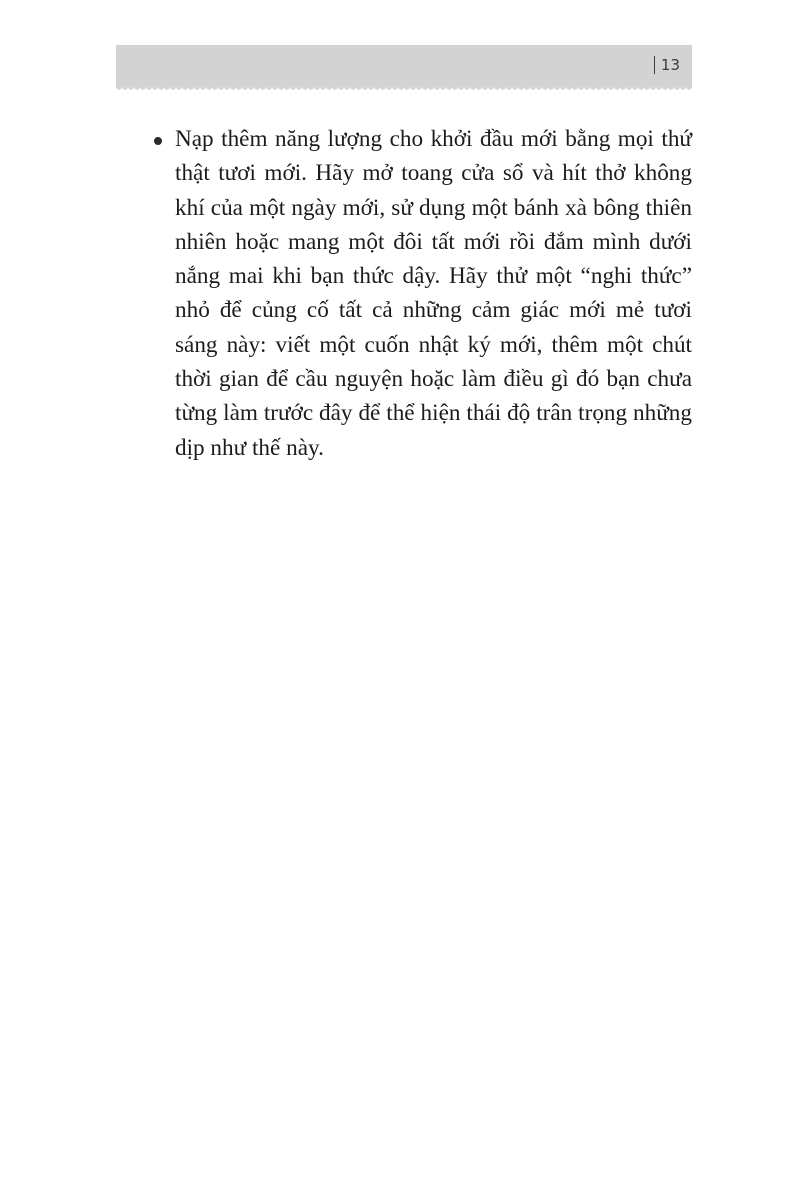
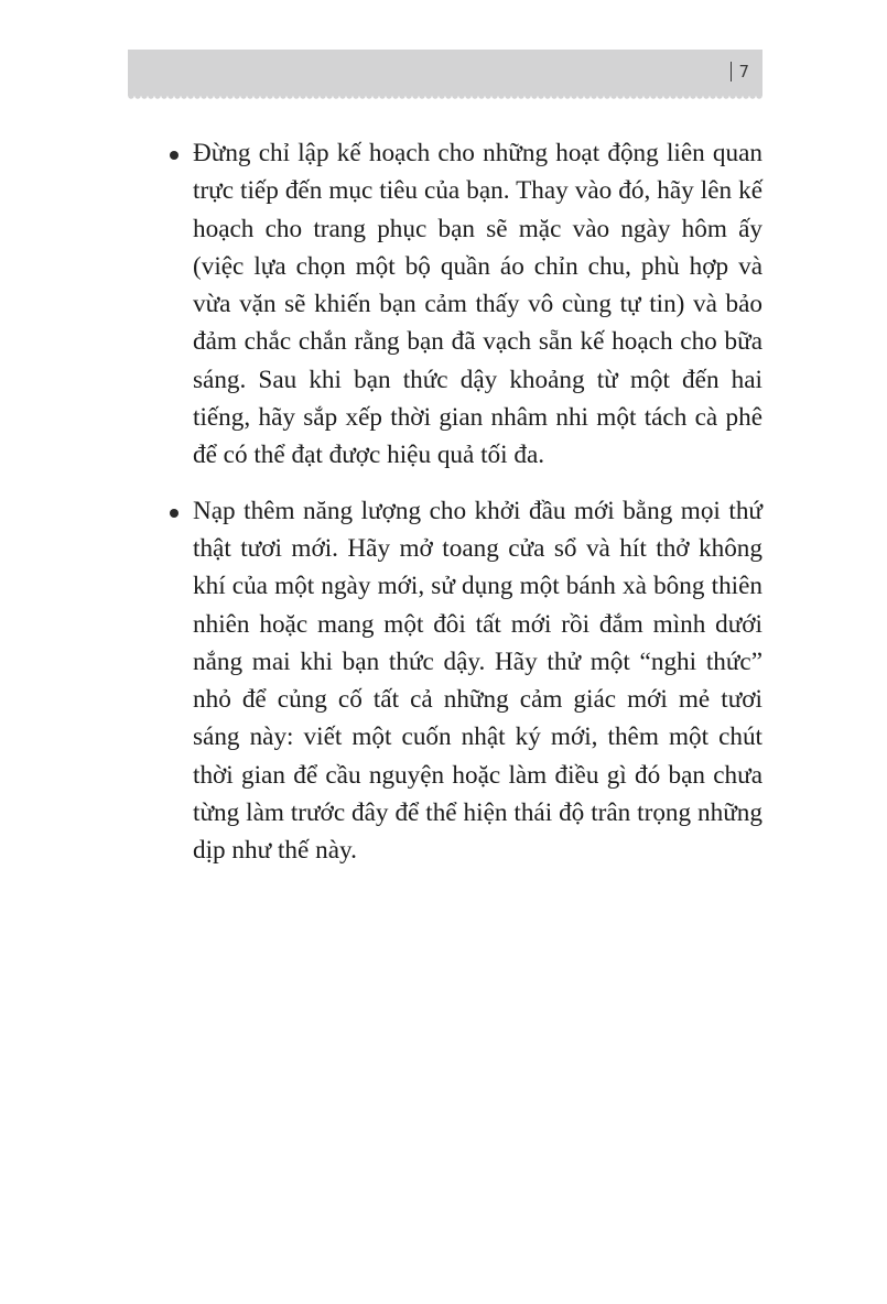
- 13
+ 7
+ Đừng chỉ lập kế hoạch cho những hoạt động liên quan trực tiếp đến mục tiêu của bạn. Thay vào đó, hãy lên kế hoạch cho trang phục bạn sẽ mặc vào ngày hôm ấy (việc lựa chọn một bộ quần áo chỉn chu, phù hợp và vừa vặn sẽ khiến bạn cảm thấy vô cùng tự tin) và bảo đảm chắc chắn rằng bạn đã vạch sẵn kế hoạch cho bữa sáng. Sau khi bạn thức dậy khoảng từ một đến hai tiếng, hãy sắp xếp thời gian nhâm nhi một tách cà phê để có thể đạt được hiệu quả tối đa.
  Nạp thêm năng lượng cho khởi đầu mới bằng mọi thứ thật tươi mới. Hãy mở toang cửa sổ và hít thở không khí của một ngày mới, sử dụng một bánh xà bông thiên nhiên hoặc mang một đôi tất mới rồi đắm mình dưới nắng mai khi bạn thức dậy. Hãy thử một “nghi thức” nhỏ để củng cố tất cả những cảm giác mới mẻ tươi sáng này: viết một cuốn nhật ký mới, thêm một chút thời gian để cầu nguyện hoặc làm điều gì đó bạn chưa từng làm trước đây để thể hiện thái độ trân trọng những dịp như thế này.
